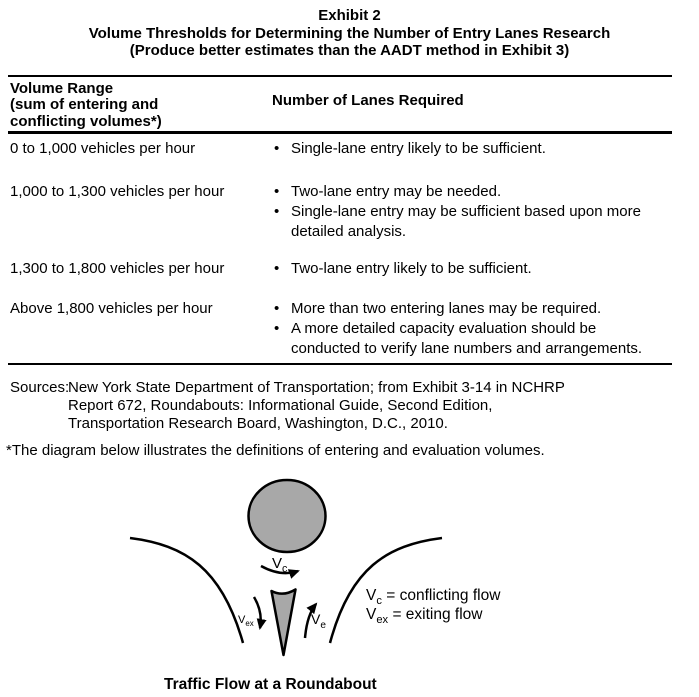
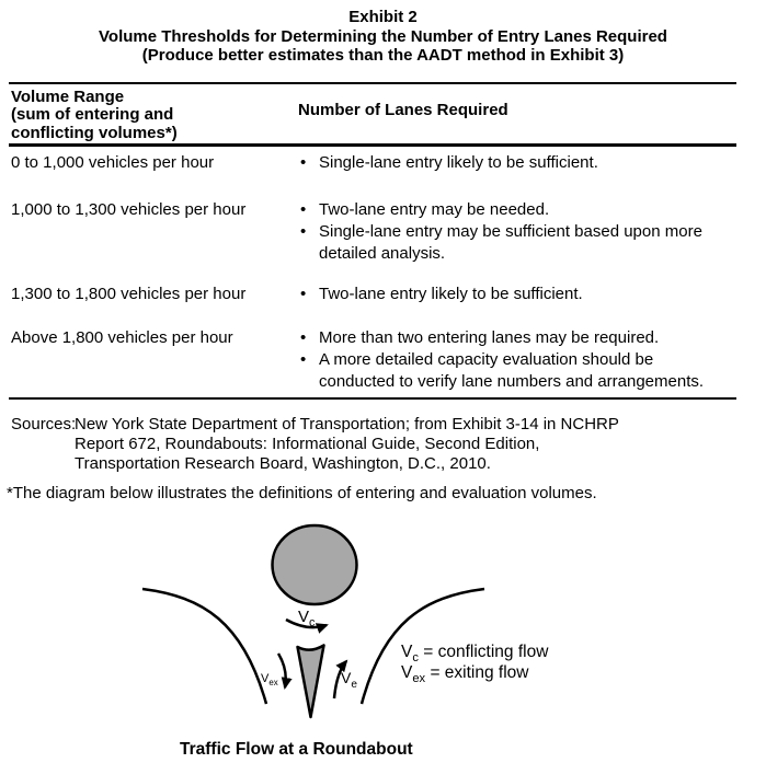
  Exhibit 2
- Volume Thresholds for Determining the Number of Entry Lanes Research
+ Volume Thresholds for Determining the Number of Entry Lanes Required
  (Produce better estimates than the AADT method in Exhibit 3)
  Volume Range
  (sum of entering and
  conflicting volumes*)
  Number of Lanes Required
  0 to 1,000 vehicles per hour
  •
  Single-lane entry likely to be sufficient.
  1,000 to 1,300 vehicles per hour
  •
  Two-lane entry may be needed.
  •
  Single-lane entry may be sufficient based upon more detailed analysis.
  1,300 to 1,800 vehicles per hour
  •
  Two-lane entry likely to be sufficient.
  Above 1,800 vehicles per hour
  •
  More than two entering lanes may be required.
  •
  A more detailed capacity evaluation should be conducted to verify lane numbers and arrangements.
  Sources:
  New York State Department of Transportation; from Exhibit 3-14 in NCHRP
  Report 672, Roundabouts: Informational Guide, Second Edition,
  Transportation Research Board, Washington, D.C., 2010.
  *The diagram below illustrates the definitions of entering and evaluation volumes.
  Vc
  Vex
  Ve
  Vc = conflicting flow
  Vex = exiting flow
  Traffic Flow at a Roundabout
